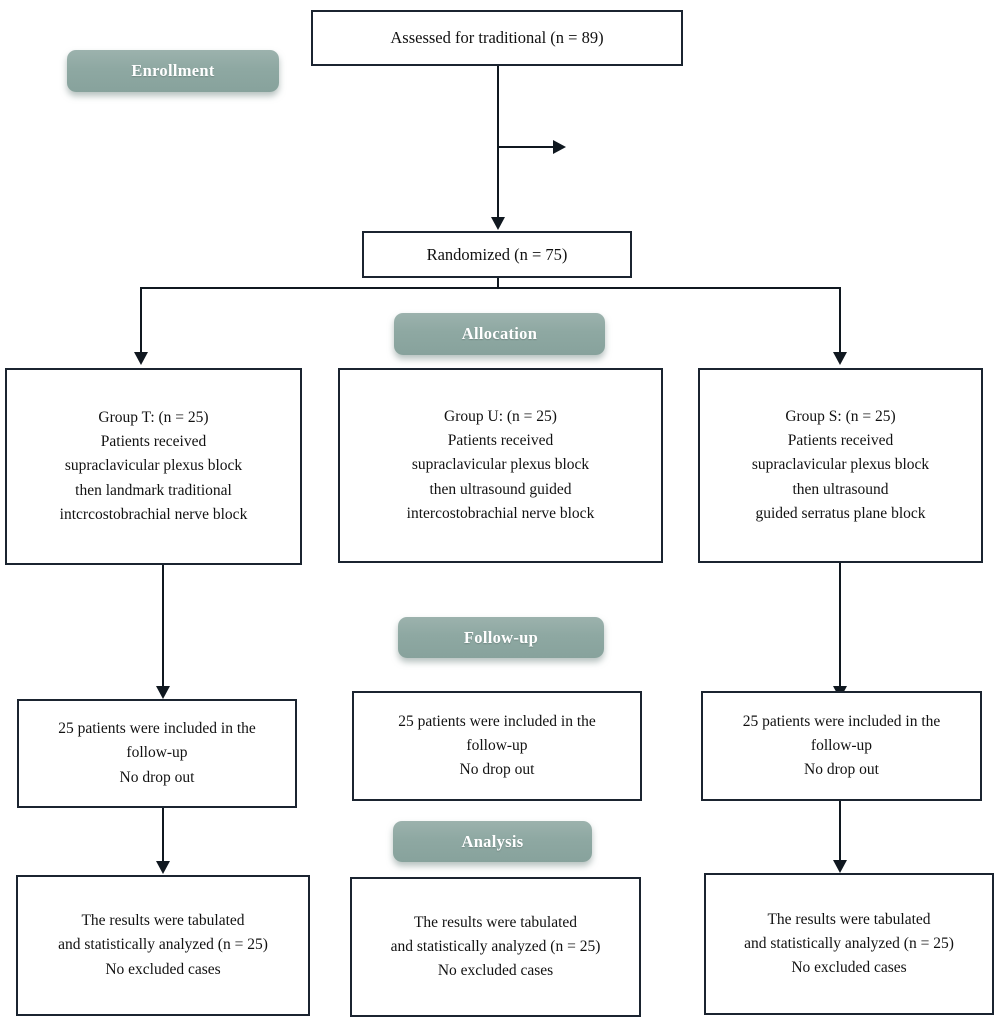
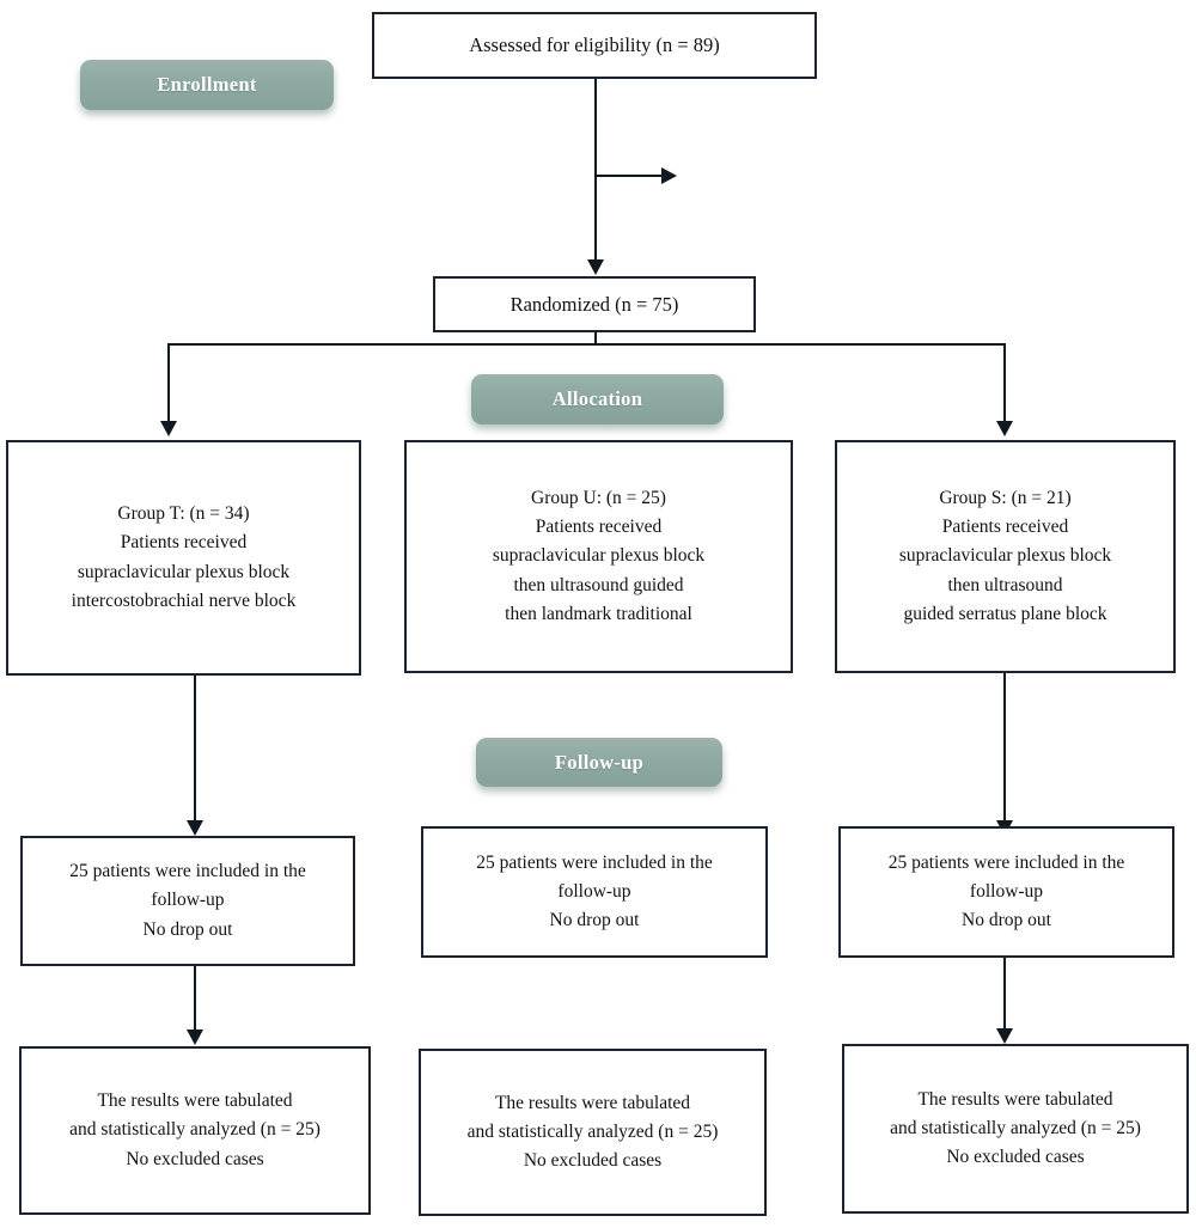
  Enrollment
  Allocation
  Follow-up
- Analysis
- Assessed for traditional (n = 89)
+ Assessed for eligibility (n = 89)
  Randomized (n = 75)
- Group T: (n = 25)
+ Group T: (n = 34)
  Patients received
  supraclavicular plexus block
- then landmark traditional
+ intercostobrachial nerve block
- intcrcostobrachial nerve block
  Group U: (n = 25)
  Patients received
  supraclavicular plexus block
  then ultrasound guided
- intercostobrachial nerve block
+ then landmark traditional
- Group S: (n = 25)
+ Group S: (n = 21)
  Patients received
  supraclavicular plexus block
  then ultrasound
  guided serratus plane block
  25 patients were included in the
  follow-up
  No drop out
  25 patients were included in the
  follow-up
  No drop out
  25 patients were included in the
  follow-up
  No drop out
  The results were tabulated
  and statistically analyzed (n = 25)
  No excluded cases
  The results were tabulated
  and statistically analyzed (n = 25)
  No excluded cases
  The results were tabulated
  and statistically analyzed (n = 25)
  No excluded cases
